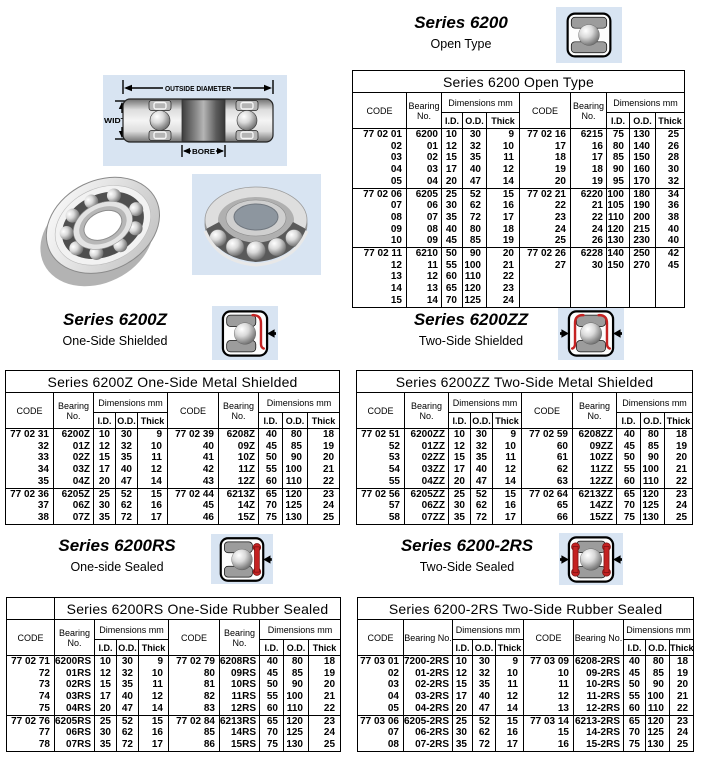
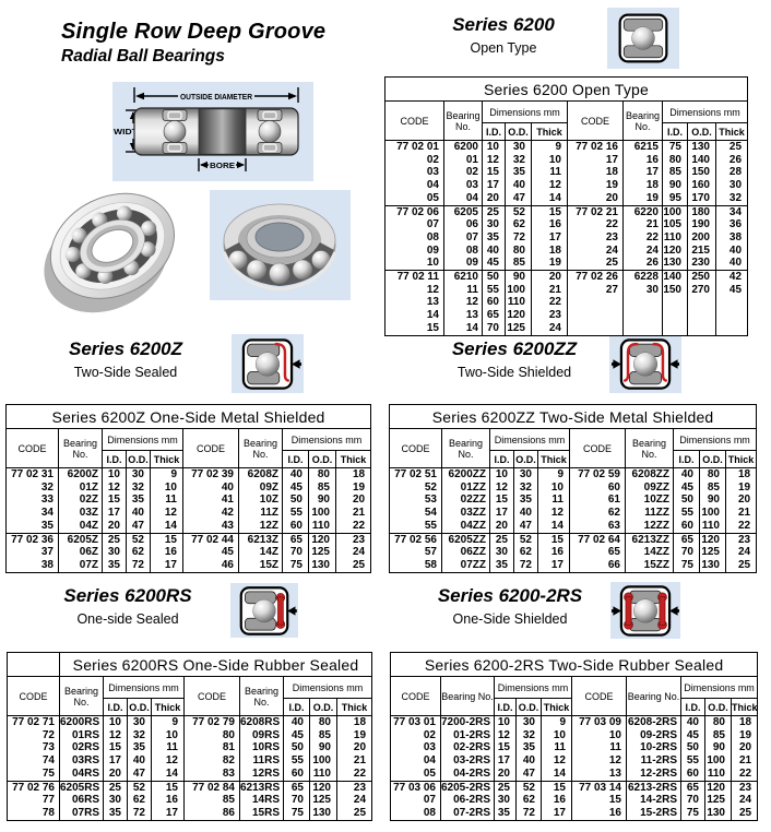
+ Single Row Deep Groove
+ Radial Ball Bearings
  OUTSIDE DIAMETER
  BORE
  Series 6200
  Open Type
  Series 6200Z
- One-Side Shielded
+ Two-Side Sealed
  Series 6200ZZ
  Two-Side Shielded
  Series 6200RS
  One-side Sealed
  Series 6200-2RS
- Two-Side Sealed
+ One-Side Shielded
  Series 6200 Open Type
  CODE	Bearing No.	Dimensions mm	CODE	Bearing No.	Dimensions mm
  I.D.	O.D.	Thick	I.D.	O.D.	Thick
  77 02 01	6200	10	30	9	77 02 16	6215	75	130	25
  02	01	12	32	10	17	16	80	140	26
  03	02	15	35	11	18	17	85	150	28
  04	03	17	40	12	19	18	90	160	30
  05	04	20	47	14	20	19	95	170	32
  77 02 06	6205	25	52	15	77 02 21	6220	100	180	34
  07	06	30	62	16	22	21	105	190	36
  08	07	35	72	17	23	22	110	200	38
  09	08	40	80	18	24	24	120	215	40
  10	09	45	85	19	25	26	130	230	40
  77 02 11	6210	50	90	20	77 02 26	6228	140	250	42
  12	11	55	100	21	27	30	150	270	45
  13	12	60	110	22
  14	13	65	120	23
  15	14	70	125	24
  Series 6200Z One-Side Metal Shielded
  CODE	Bearing No.	Dimensions mm	CODE	Bearing No.	Dimensions mm
  I.D.	O.D.	Thick	I.D.	O.D.	Thick
  77 02 31	6200Z	10	30	9	77 02 39	6208Z	40	80	18
  32	01Z	12	32	10	40	09Z	45	85	19
  33	02Z	15	35	11	41	10Z	50	90	20
  34	03Z	17	40	12	42	11Z	55	100	21
  35	04Z	20	47	14	43	12Z	60	110	22
  77 02 36	6205Z	25	52	15	77 02 44	6213Z	65	120	23
  37	06Z	30	62	16	45	14Z	70	125	24
  38	07Z	35	72	17	46	15Z	75	130	25
  Series 6200ZZ Two-Side Metal Shielded
  CODE	Bearing No.	Dimensions mm	CODE	Bearing No.	Dimensions mm
  I.D.	O.D.	Thick	I.D.	O.D.	Thick
  77 02 51	6200ZZ	10	30	9	77 02 59	6208ZZ	40	80	18
  52	01ZZ	12	32	10	60	09ZZ	45	85	19
  53	02ZZ	15	35	11	61	10ZZ	50	90	20
  54	03ZZ	17	40	12	62	11ZZ	55	100	21
  55	04ZZ	20	47	14	63	12ZZ	60	110	22
  77 02 56	6205ZZ	25	52	15	77 02 64	6213ZZ	65	120	23
  57	06ZZ	30	62	16	65	14ZZ	70	125	24
  58	07ZZ	35	72	17	66	15ZZ	75	130	25
  	Series 6200RS One-Side Rubber Sealed
  CODE	Bearing No.	Dimensions mm	CODE	Bearing No.	Dimensions mm
  I.D.	O.D.	Thick	I.D.	O.D.	Thick
  77 02 71	6200RS	10	30	9	77 02 79	6208RS	40	80	18
  72	01RS	12	32	10	80	09RS	45	85	19
  73	02RS	15	35	11	81	10RS	50	90	20
  74	03RS	17	40	12	82	11RS	55	100	21
  75	04RS	20	47	14	83	12RS	60	110	22
  77 02 76	6205RS	25	52	15	77 02 84	6213RS	65	120	23
  77	06RS	30	62	16	85	14RS	70	125	24
  78	07RS	35	72	17	86	15RS	75	130	25
  Series 6200-2RS Two-Side Rubber Sealed
  CODE	Bearing No.	Dimensions mm	CODE	Bearing No.	Dimensions mm
  I.D.	O.D.	Thick	I.D.	O.D.	Thick
  77 03 01	7200-2RS	10	30	9	77 03 09	6208-2RS	40	80	18
  02	01-2RS	12	32	10	10	09-2RS	45	85	19
  03	02-2RS	15	35	11	11	10-2RS	50	90	20
  04	03-2RS	17	40	12	12	11-2RS	55	100	21
  05	04-2RS	20	47	14	13	12-2RS	60	110	22
  77 03 06	6205-2RS	25	52	15	77 03 14	6213-2RS	65	120	23
  07	06-2RS	30	62	16	15	14-2RS	70	125	24
  08	07-2RS	35	72	17	16	15-2RS	75	130	25
